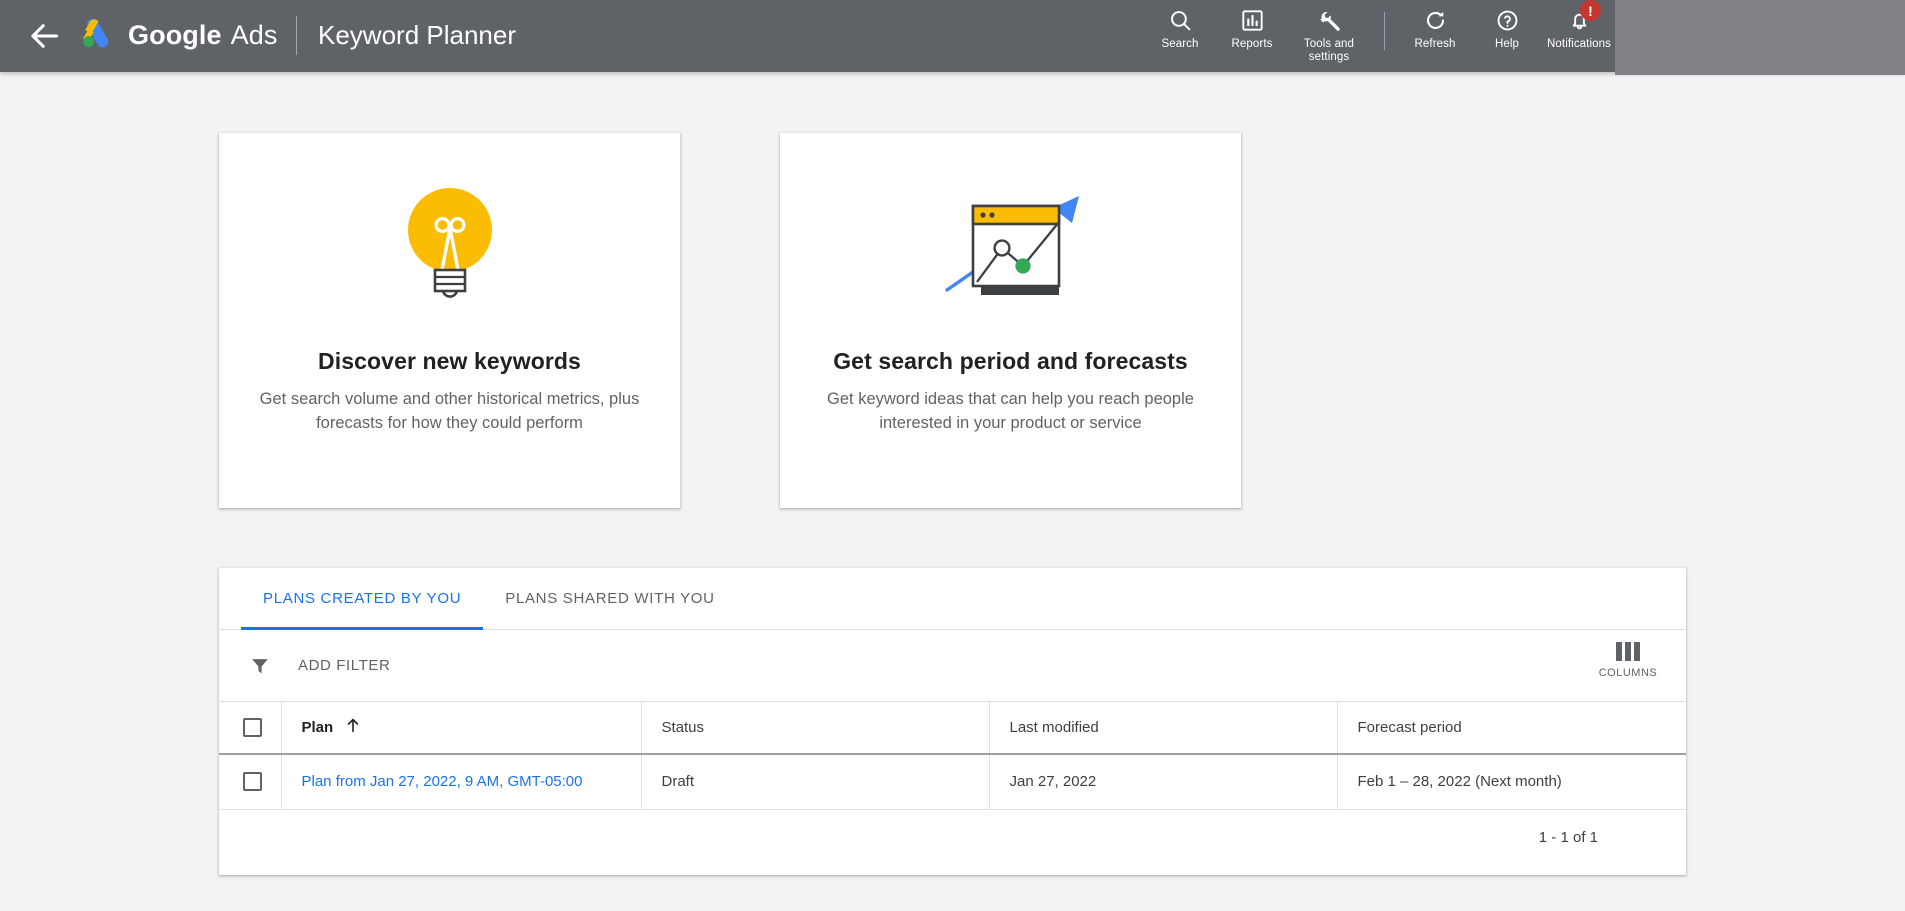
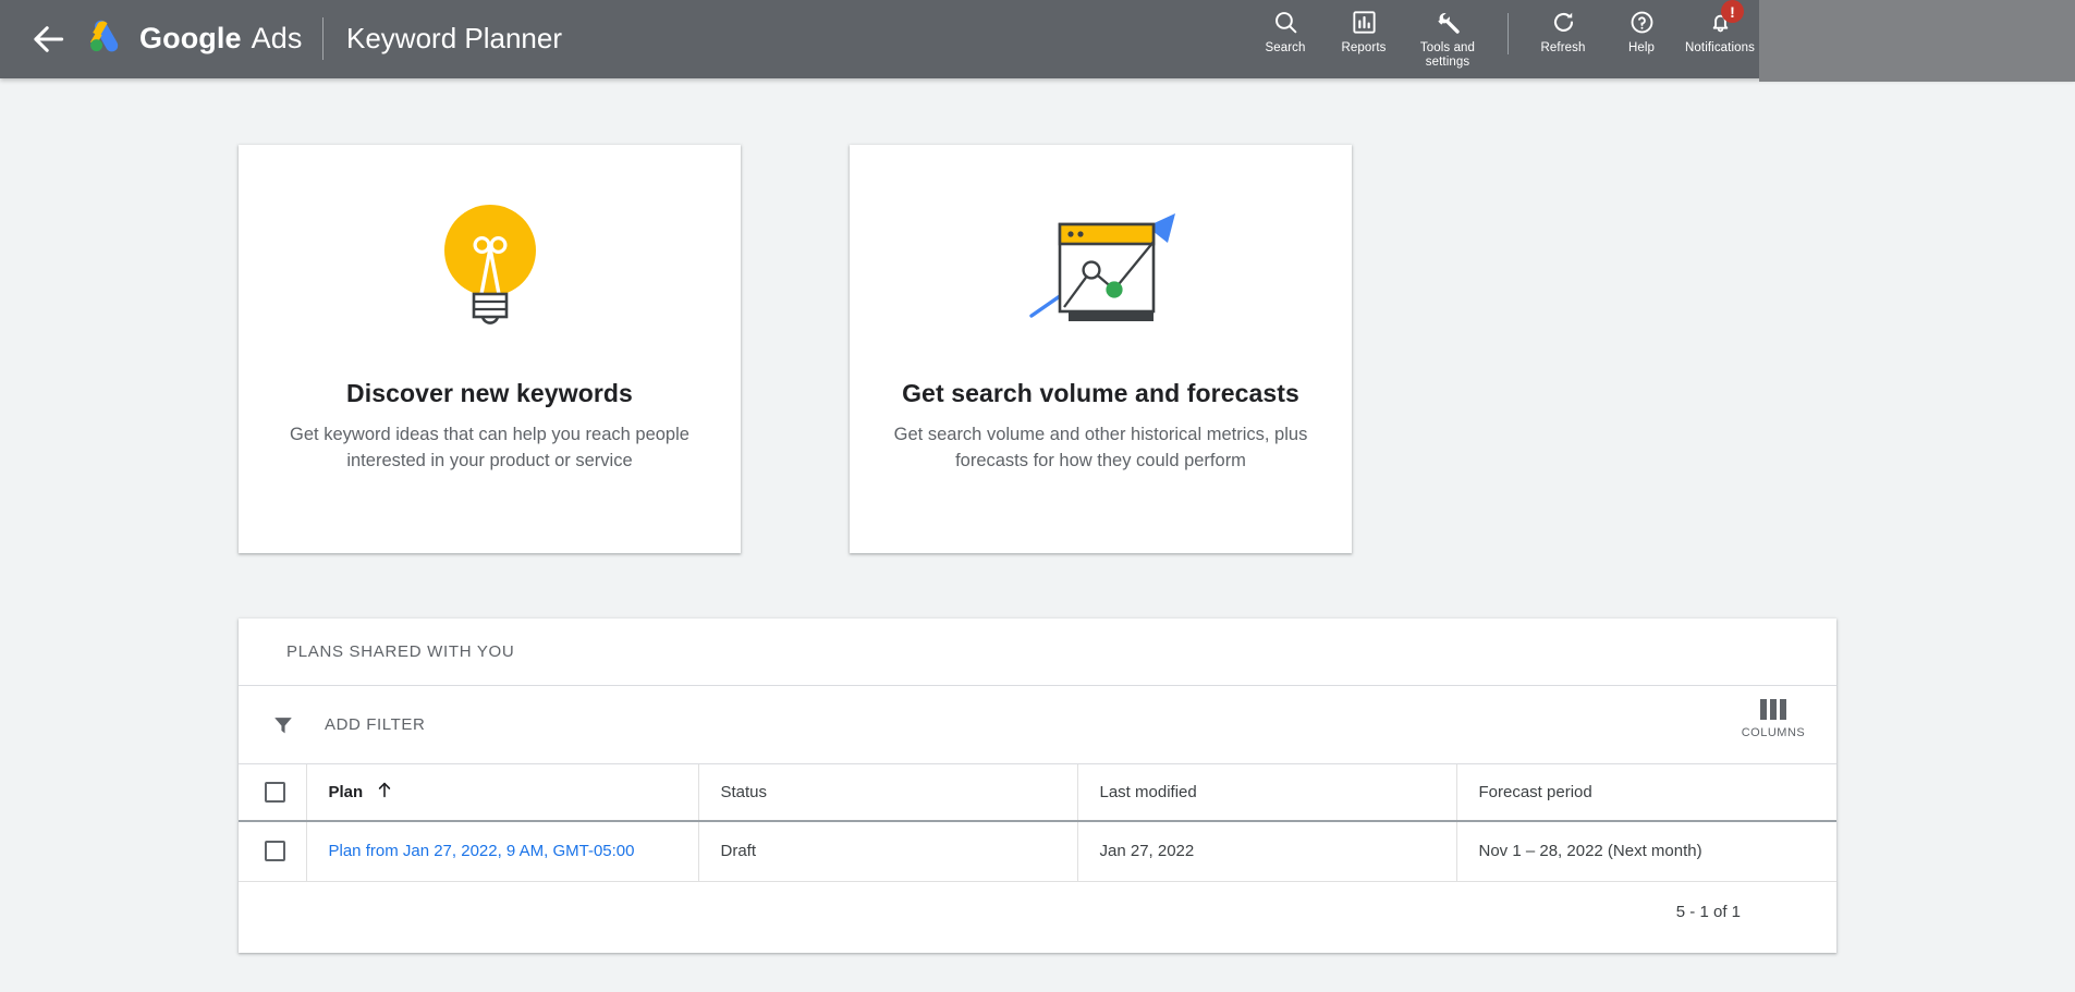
  Google
  Ads
  Keyword Planner
  Search
  Reports
  Tools and settings
  Refresh
  Help
  !
  Notifications
  Discover new keywords
- Get search volume and other historical metrics, plus forecasts for how they could perform
+ Get keyword ideas that can help you reach people interested in your product or service
- Get search period and forecasts
+ Get search volume and forecasts
- Get keyword ideas that can help you reach people interested in your product or service
+ Get search volume and other historical metrics, plus forecasts for how they could perform
- PLANS CREATED BY YOU
  PLANS SHARED WITH YOU
  ADD FILTER
  COLUMNS
  	Plan	Status	Last modified	Forecast period
- 	Plan from Jan 27, 2022, 9 AM, GMT-05:00	Draft	Jan 27, 2022	Feb 1 – 28, 2022 (Next month)
+ 	Plan from Jan 27, 2022, 9 AM, GMT-05:00	Draft	Jan 27, 2022	Nov 1 – 28, 2022 (Next month)
- 1 - 1 of 1
+ 5 - 1 of 1
